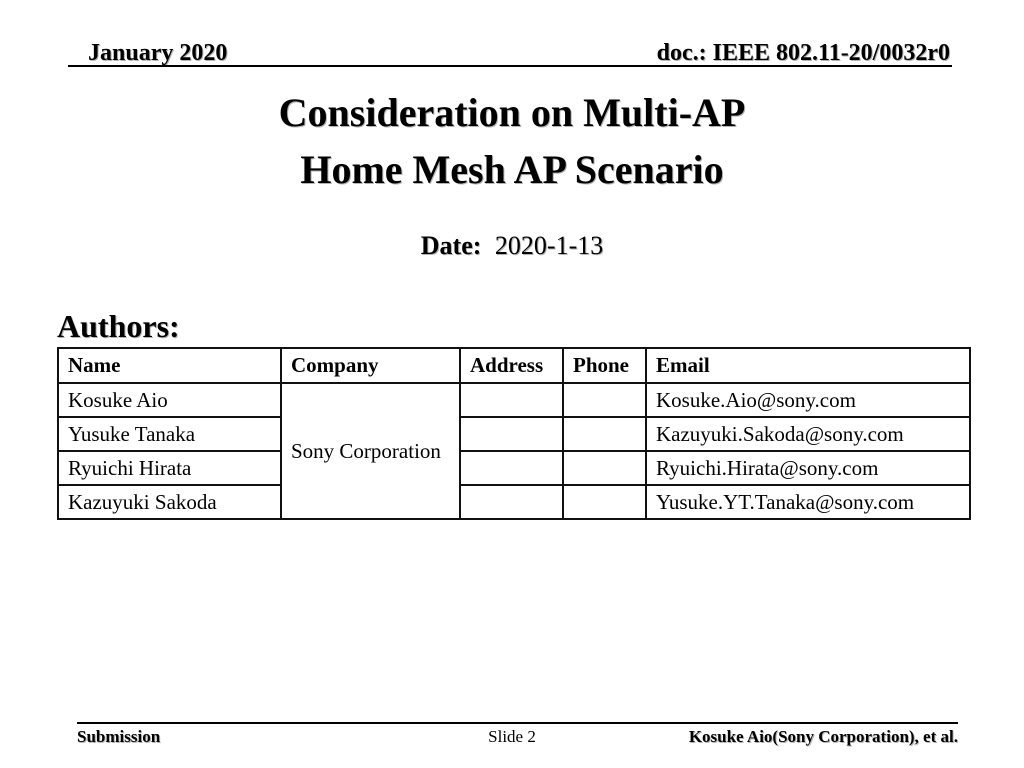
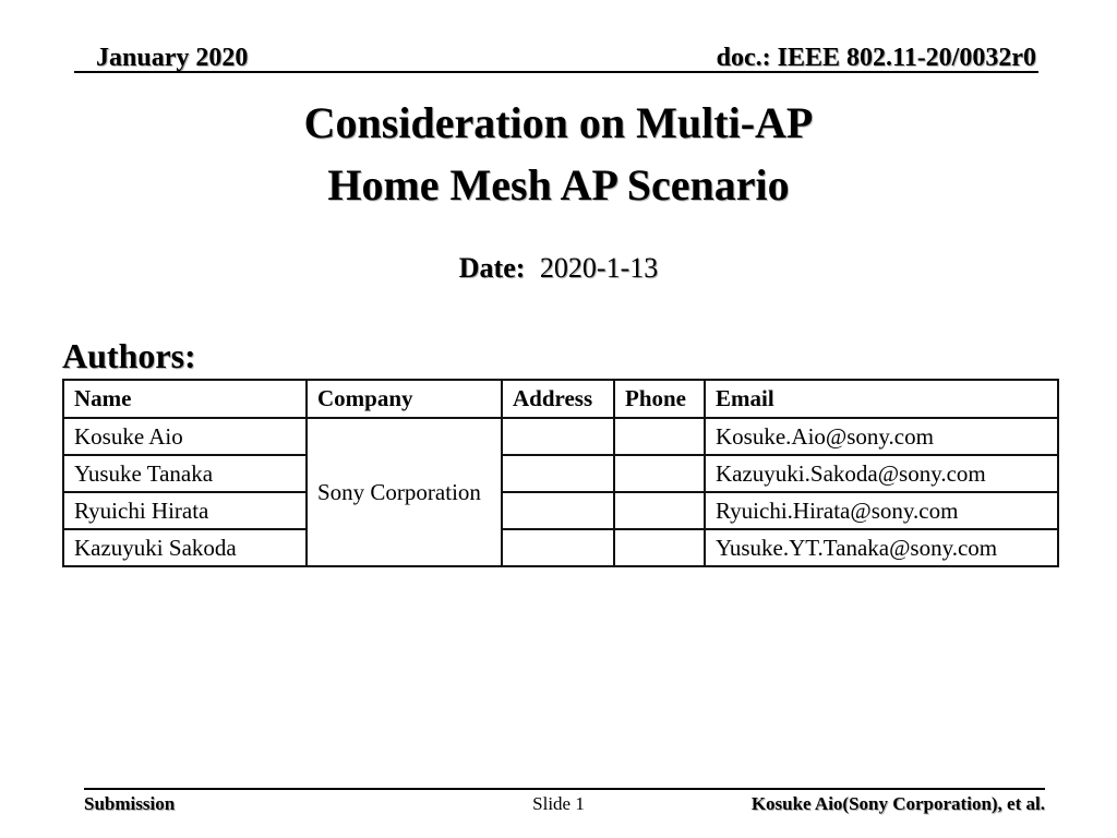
  January 2020
  doc.: IEEE 802.11-20/0032r0
  Consideration on Multi-AP
  Home Mesh AP Scenario
  Date: 2020-1-13
  Authors:
  Name	Company	Address	Phone	Email
  Kosuke Aio	Sony Corporation			Kosuke.Aio@sony.com
  Yusuke Tanaka			Kazuyuki.Sakoda@sony.com
  Ryuichi Hirata			Ryuichi.Hirata@sony.com
  Kazuyuki Sakoda			Yusuke.YT.Tanaka@sony.com
  Submission
- Slide 2
+ Slide 1
  Kosuke Aio(Sony Corporation), et al.
